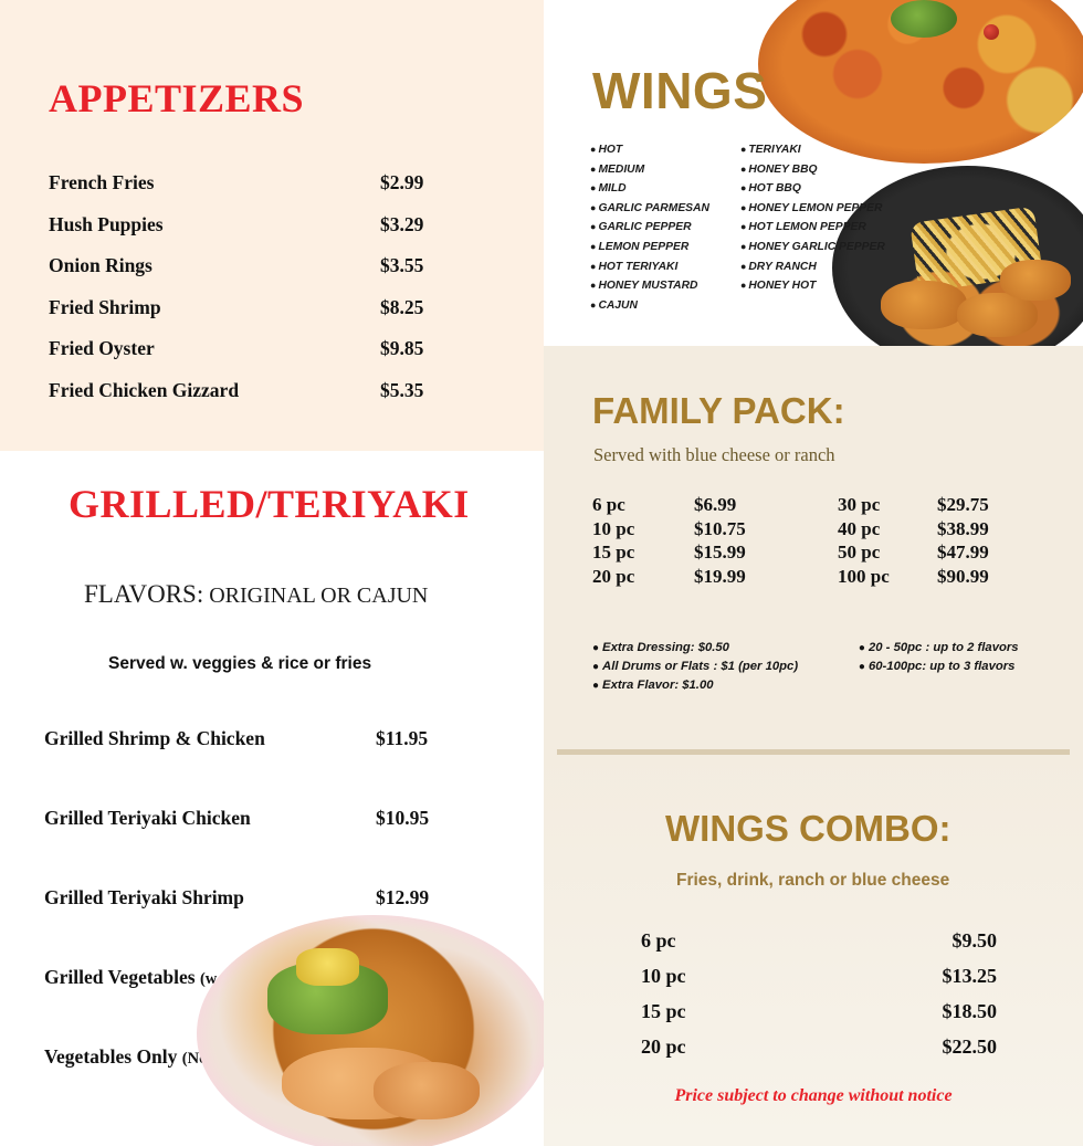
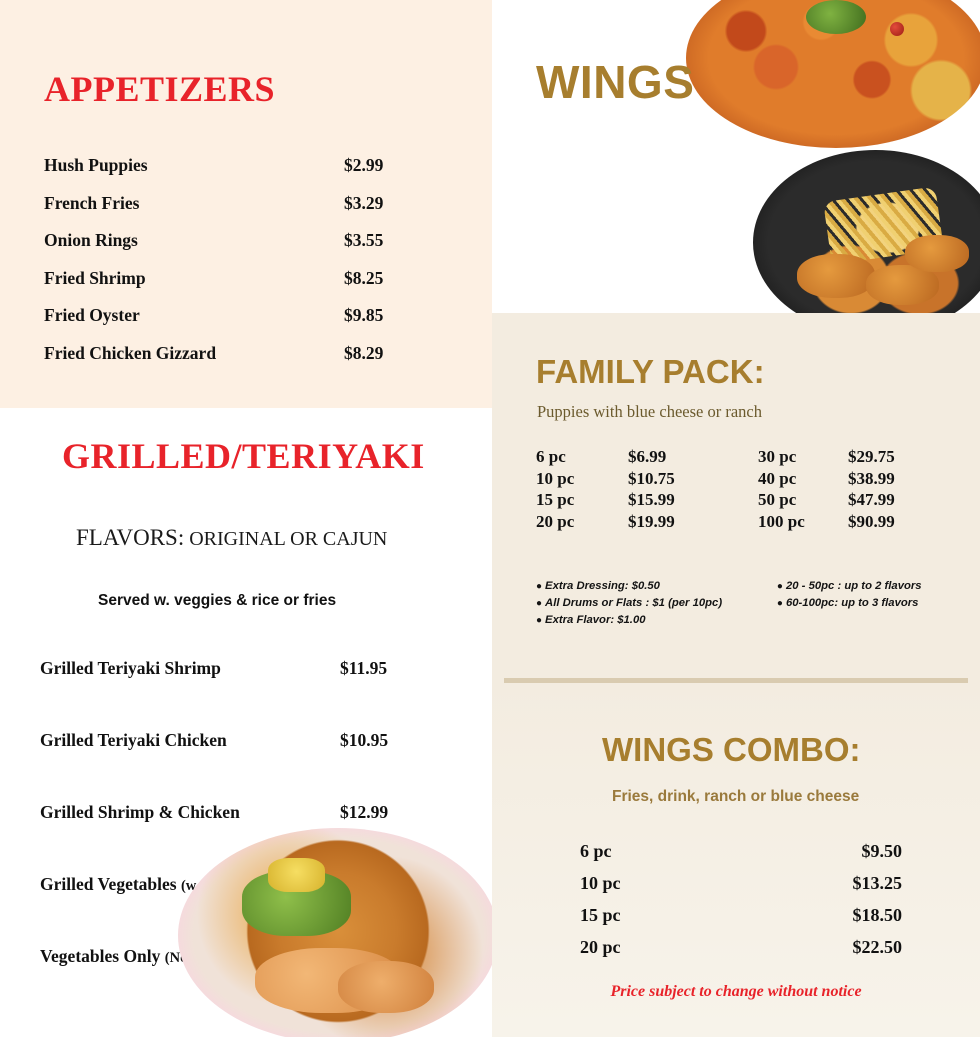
  APPETIZERS
- French Fries
+ Hush Puppies
  $2.99
- Hush Puppies
+ French Fries
  $3.29
  Onion Rings
  $3.55
  Fried Shrimp
  $8.25
  Fried Oyster
  $9.85
  Fried Chicken Gizzard
- $5.35
+ $8.29
  GRILLED/TERIYAKI
  FLAVORS: ORIGINAL OR CAJUN
  Served w. veggies & rice or fries
- Grilled Shrimp & Chicken
+ Grilled Teriyaki Shrimp
  $11.95
  Grilled Teriyaki Chicken
  $10.95
- Grilled Teriyaki Shrimp
+ Grilled Shrimp & Chicken
  $12.99
  Grilled Vegetables (w
  Vegetables Only (N
  WINGS
- ● HOT
- ● MEDIUM
- ● MILD
- ● GARLIC PARMESAN
- ● GARLIC PEPPER
- ● LEMON PEPPER
- ● HOT TERIYAKI
- ● HONEY MUSTARD
- ● CAJUN
- ● TERIYAKI
- ● HONEY BBQ
- ● HOT BBQ
- ● HONEY LEMON PEPPER
- ● HOT LEMON PEPPER
- ● HONEY GARLIC PEPPER
- ● DRY RANCH
- ● HONEY HOT
  FAMILY PACK:
- Served with blue cheese or ranch
+ Puppies with blue cheese or ranch
  6 pc
  $6.99
  30 pc
  $29.75
  10 pc
  $10.75
  40 pc
  $38.99
  15 pc
  $15.99
  50 pc
  $47.99
  20 pc
  $19.99
  100 pc
  $90.99
  ● Extra Dressing: $0.50
  ● All Drums or Flats : $1 (per 10pc)
  ● Extra Flavor: $1.00
  ● 20 - 50pc : up to 2 flavors
  ● 60-100pc: up to 3 flavors
  WINGS COMBO:
  Fries, drink, ranch or blue cheese
  6 pc
  $9.50
  10 pc
  $13.25
  15 pc
  $18.50
  20 pc
  $22.50
  Price subject to change without notice
